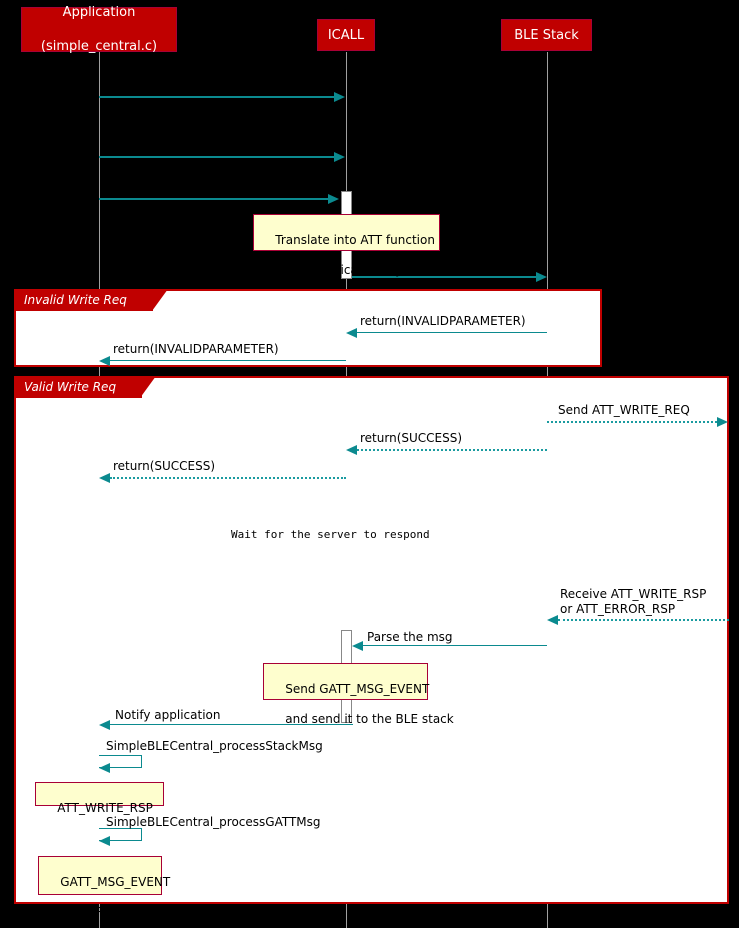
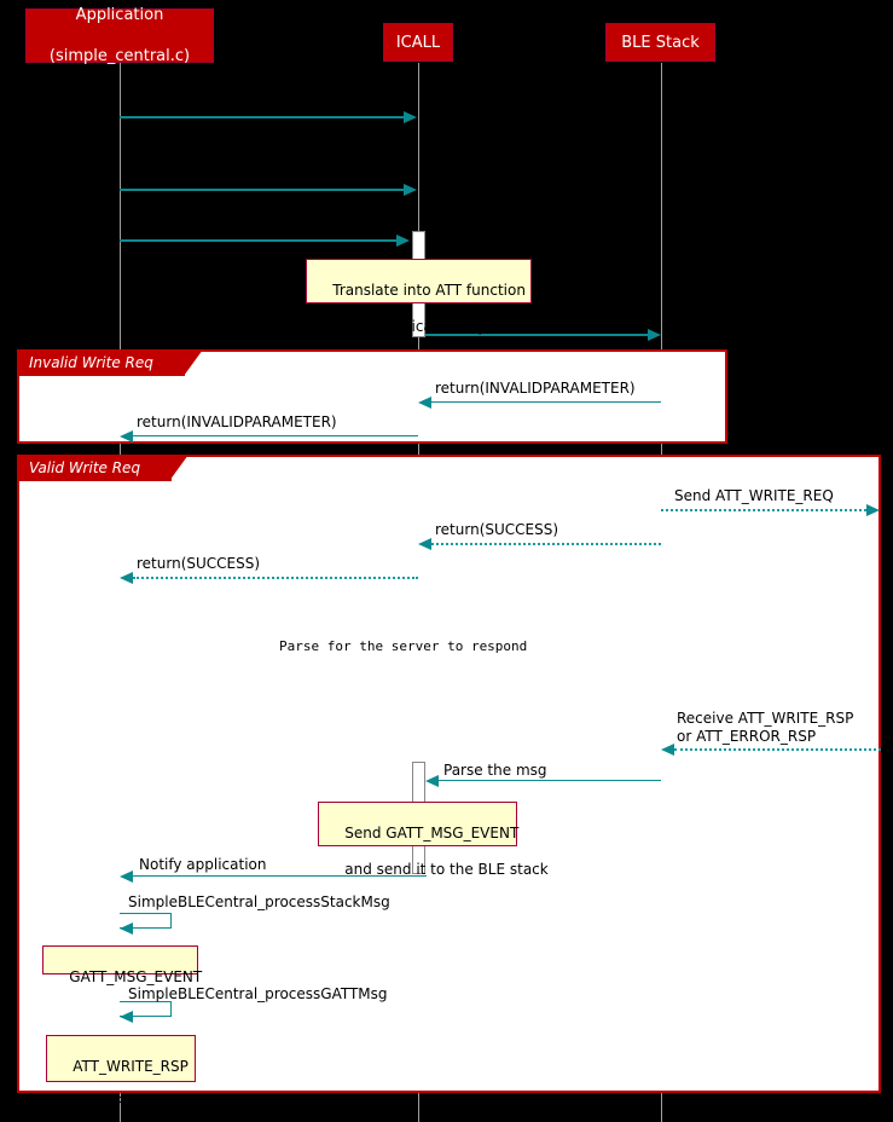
  Invalid Write Req
  Valid Write Req
  return(INVALIDPARAMETER)
  return(INVALIDPARAMETER)
  Send ATT_WRITE_REQ
  return(SUCCESS)
  return(SUCCESS)
- Wait for the server to respond
+ Parse for the server to respond
  Receive ATT_WRITE_RSP
  or ATT_ERROR_RSP
  Parse the msg
  Notify application
  SimpleBLECentral_processStackMsg
- ATT_WRITE_RSP
+ GATT_MSG_EVENT
  SimpleBLECentral_processGATTMsg
- GATT_MSG_EVENT
+ ATT_WRITE_RSP
  ATT_ERROR_RSP
  Translate into ATT function
  to the application layer
  Send GATT_MSG_EVENT
  and send it to the BLE stack
  Application
  (simple_central.c)
  ICALL
  BLE Stack
